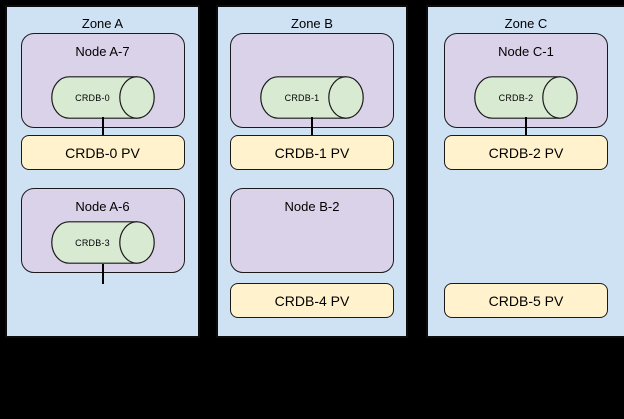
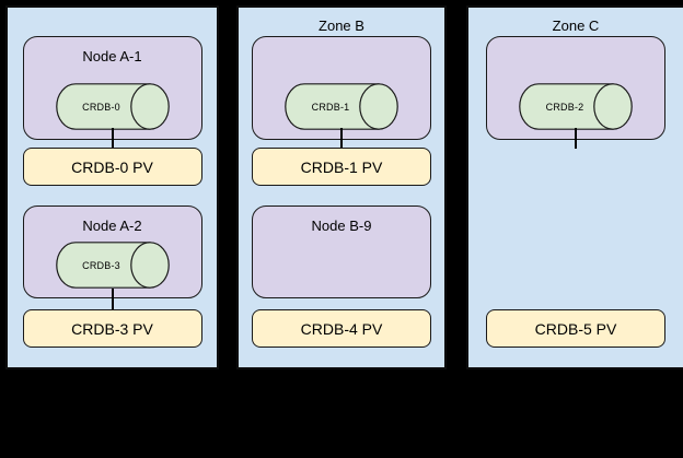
- Zone A
- Node A-7
+ Node A-1
  CRDB-0
  CRDB-0 PV
- Node A-6
+ Node A-2
  CRDB-3
+ CRDB-3 PV
  Zone B
  CRDB-1
  CRDB-1 PV
- Node B-2
+ Node B-9
  CRDB-4 PV
  Zone C
- Node C-1
  CRDB-2
- CRDB-2 PV
  CRDB-5 PV
